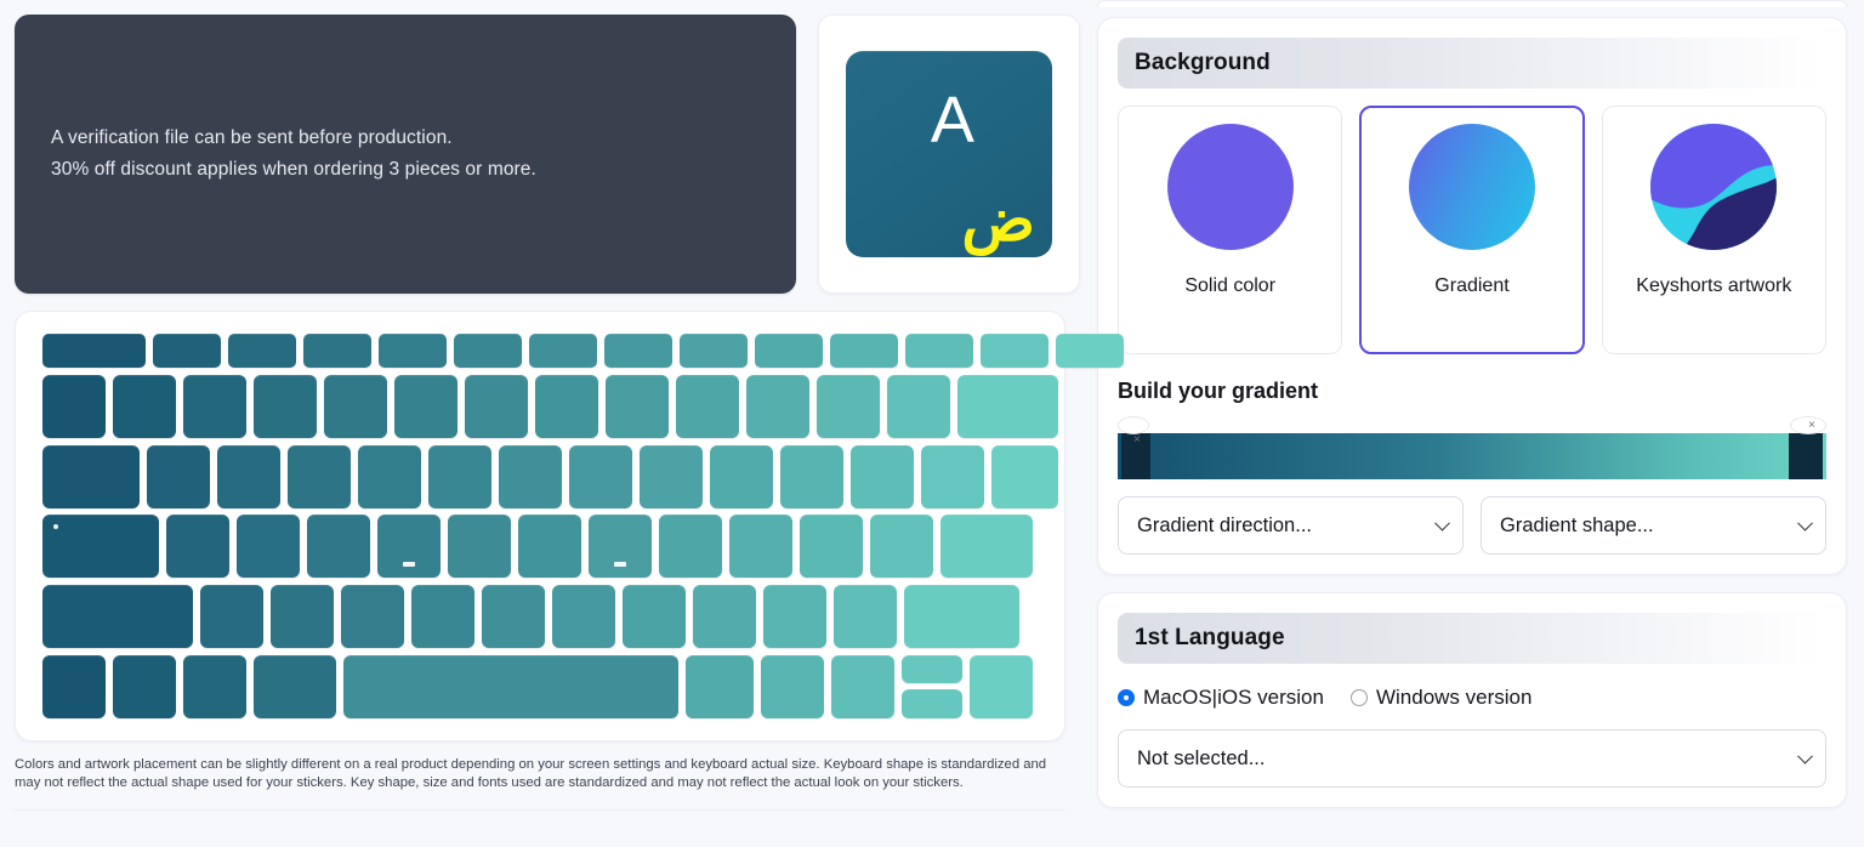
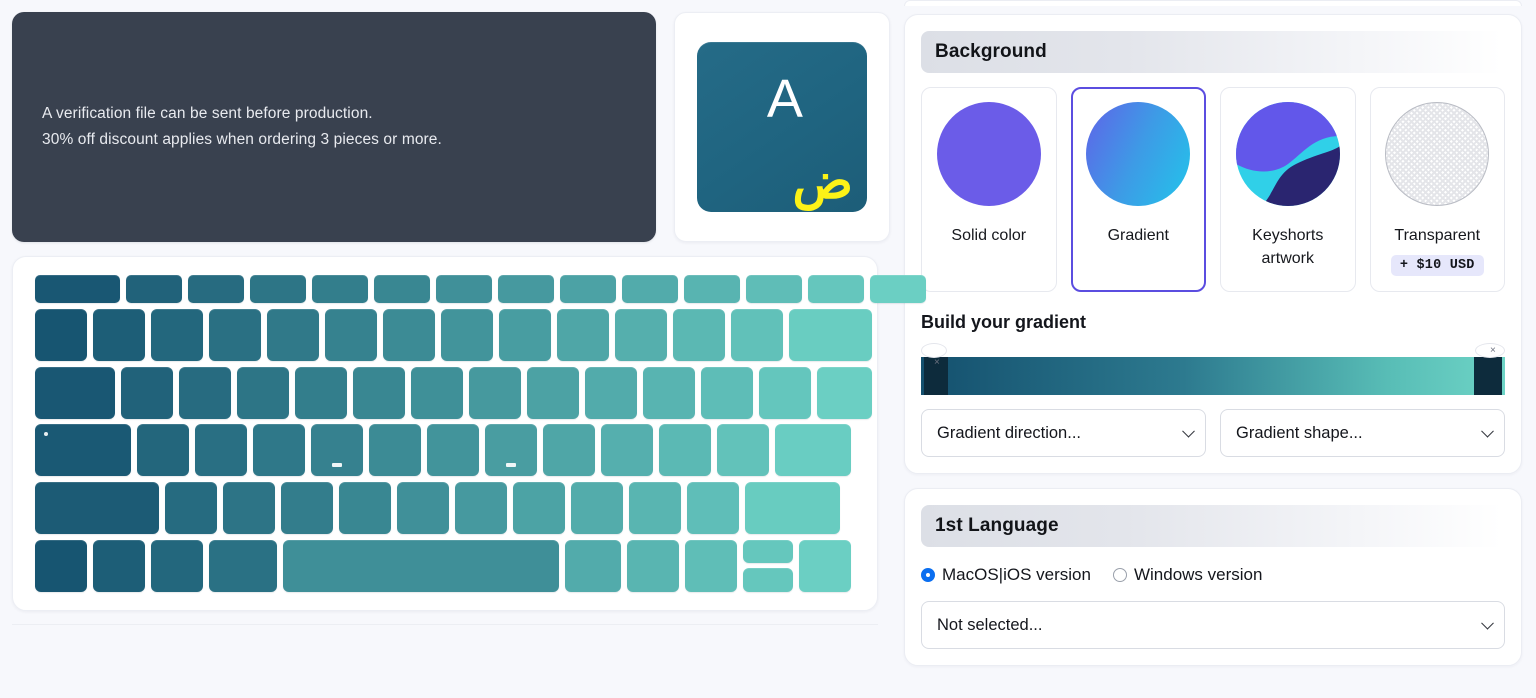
  A verification file can be sent before production.
  30% off discount applies when ordering 3 pieces or more.
  A
  ض
- Colors and artwork placement can be slightly different on a real product depending on your screen settings and keyboard actual size. Keyboard shape is standardized and may not reflect the actual shape used for your stickers. Key shape, size and fonts used are standardized and may not reflect the actual look on your stickers.
  Background
  Solid color
  Gradient
  Keyshorts artwork
+ Transparent
+ + $10 USD
  Build your gradient
  ×
  ×
  Gradient direction...
  Gradient shape...
  1st Language
  MacOS|iOS version
  Windows version
  Not selected...
